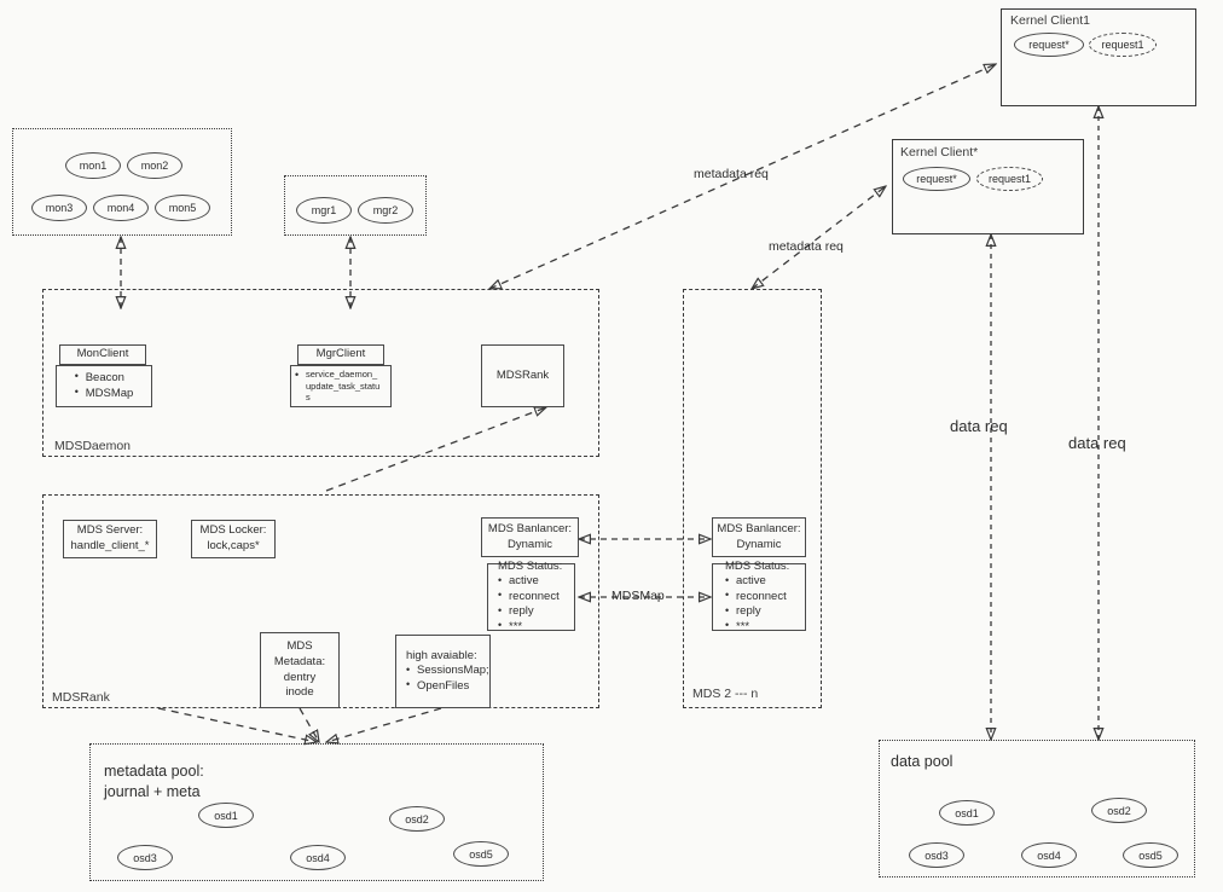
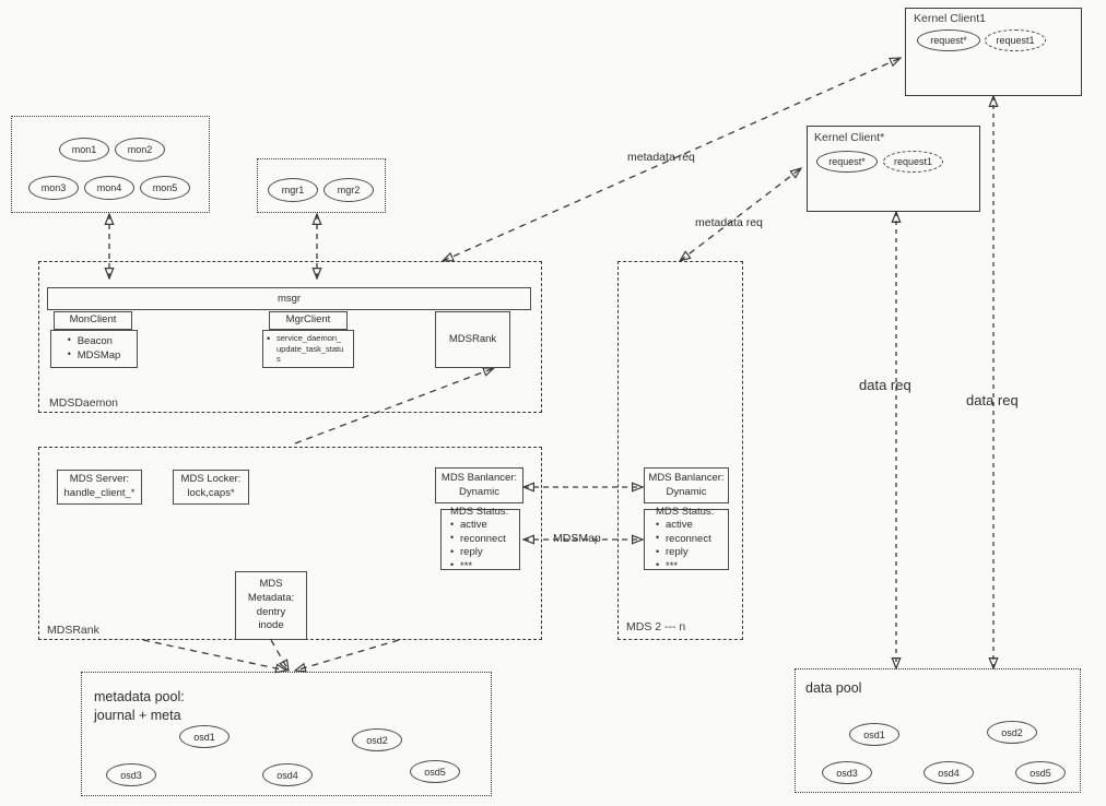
  mon1
  mon2
  mon3
  mon4
  mon5
  mgr1
  mgr2
  MDSDaemon
+ msgr
  MonClient
  Beacon
  MDSMap
  MgrClient
  service_daemon_
  update_task_statu
  s
  MDSRank
  MDSRank
  MDS Server:
  handle_client_*
  MDS Locker:
  lock,caps*
  MDS Banlancer:
  Dynamic
  MDS Status:
  active
  reconnect
  reply
  ***
  MDS
  Metadata:
  dentry
  inode
- high avaiable:
- SessionsMap;
- OpenFiles
  MDS 2 --- n
  MDS Banlancer:
  Dynamic
  MDS Status:
  active
  reconnect
  reply
  ***
  MDSMap
  Kernel Client1
  request*
  request1
  Kernel Client*
  request*
  request1
  metadata req
  metadata req
  data req
  data req
  metadata pool:
  journal + meta
  osd1
  osd2
  osd3
  osd4
  osd5
  data pool
  osd1
  osd2
  osd3
  osd4
  osd5
